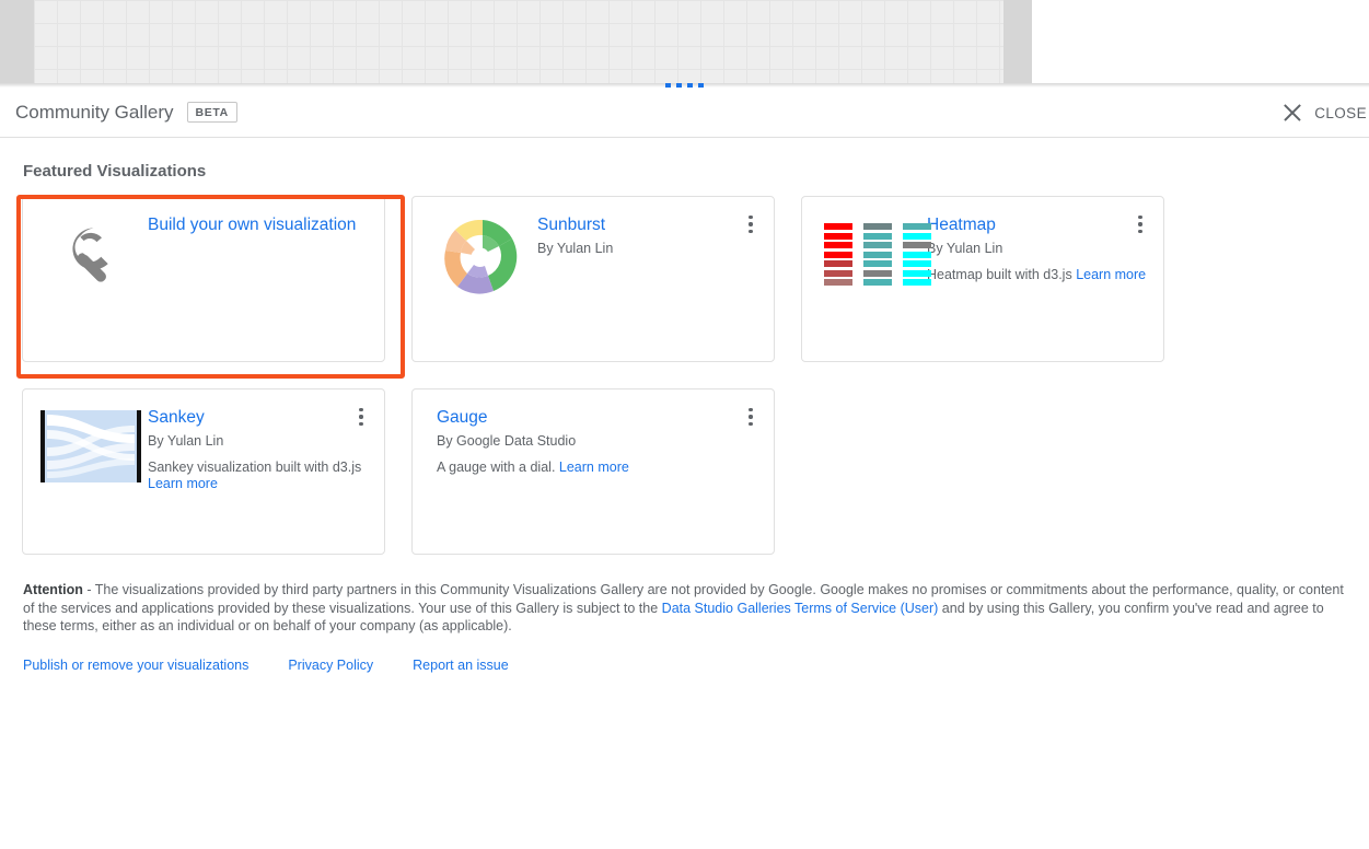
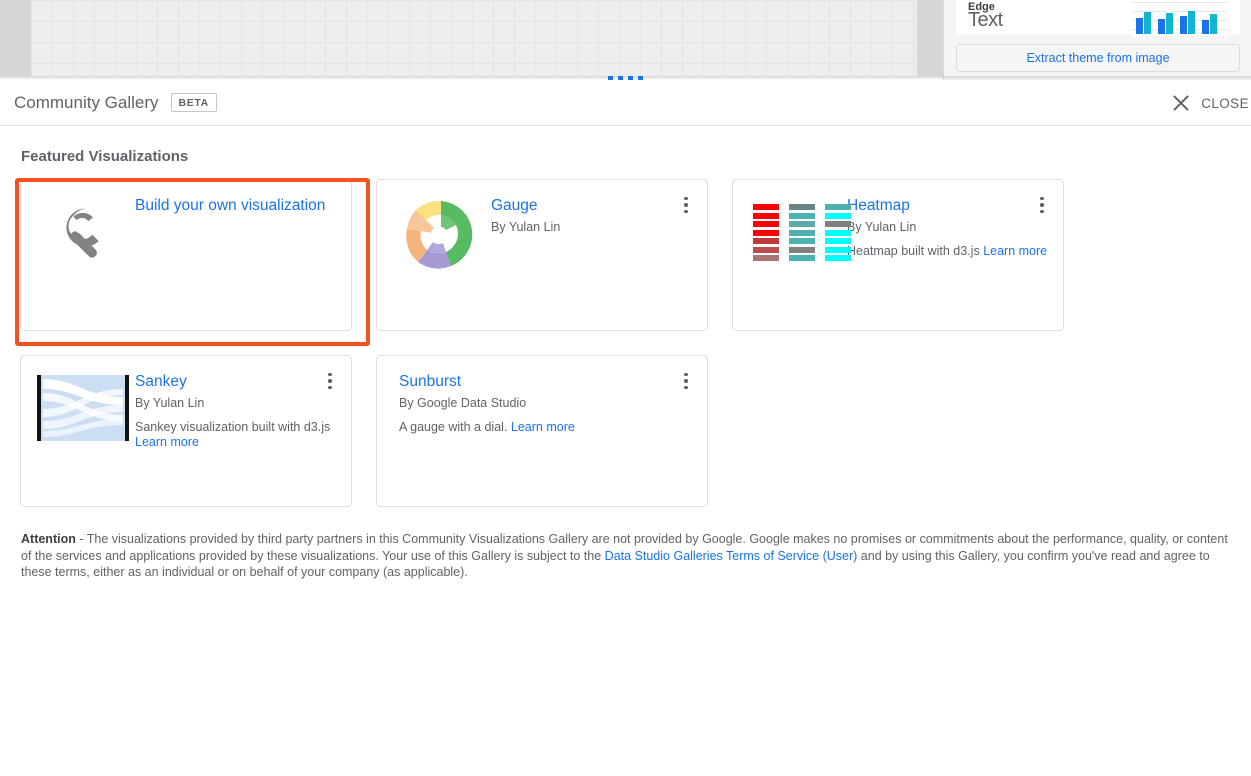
+ Edge
+ Text
+ Extract theme from image
  Community Gallery
  BETA
  CLOSE
  Featured Visualizations
  Build your own visualization
- Sunburst
+ Gauge
  By Yulan Lin
  Heatmap
  By Yulan Lin
  Heatmap built with d3.js Learn more
  Sankey
  By Yulan Lin
  Sankey visualization built with d3.js Learn more
- Gauge
+ Sunburst
  By Google Data Studio
  A gauge with a dial. Learn more
  Attention - The visualizations provided by third party partners in this Community Visualizations Gallery are not provided by Google. Google makes no promises or commitments about the performance, quality, or content of the services and applications provided by these visualizations. Your use of this Gallery is subject to the Data Studio Galleries Terms of Service (User) and by using this Gallery, you confirm you've read and agree to these terms, either as an individual or on behalf of your company (as applicable).
- Publish or remove your visualizations
- Privacy Policy
- Report an issue
